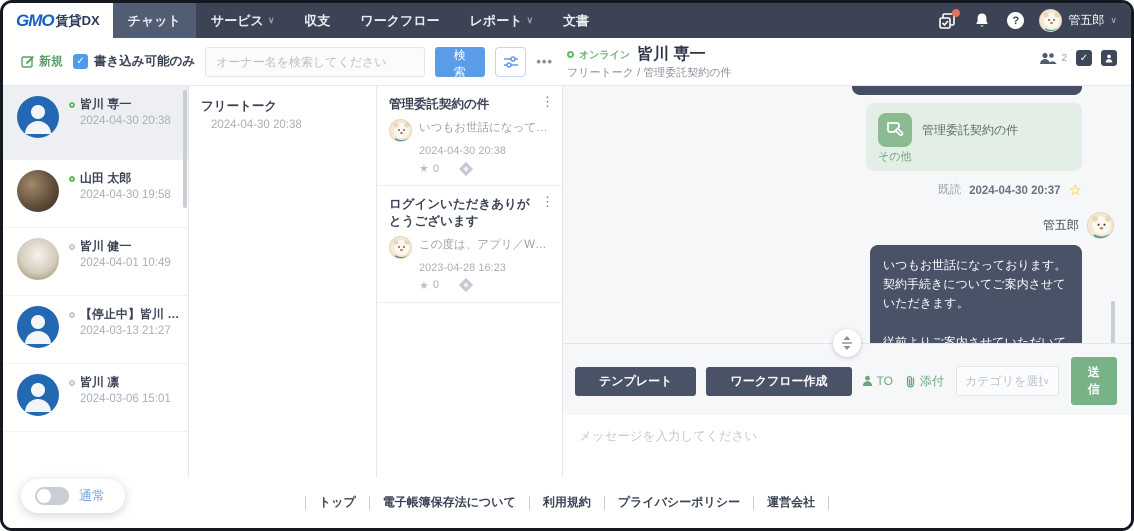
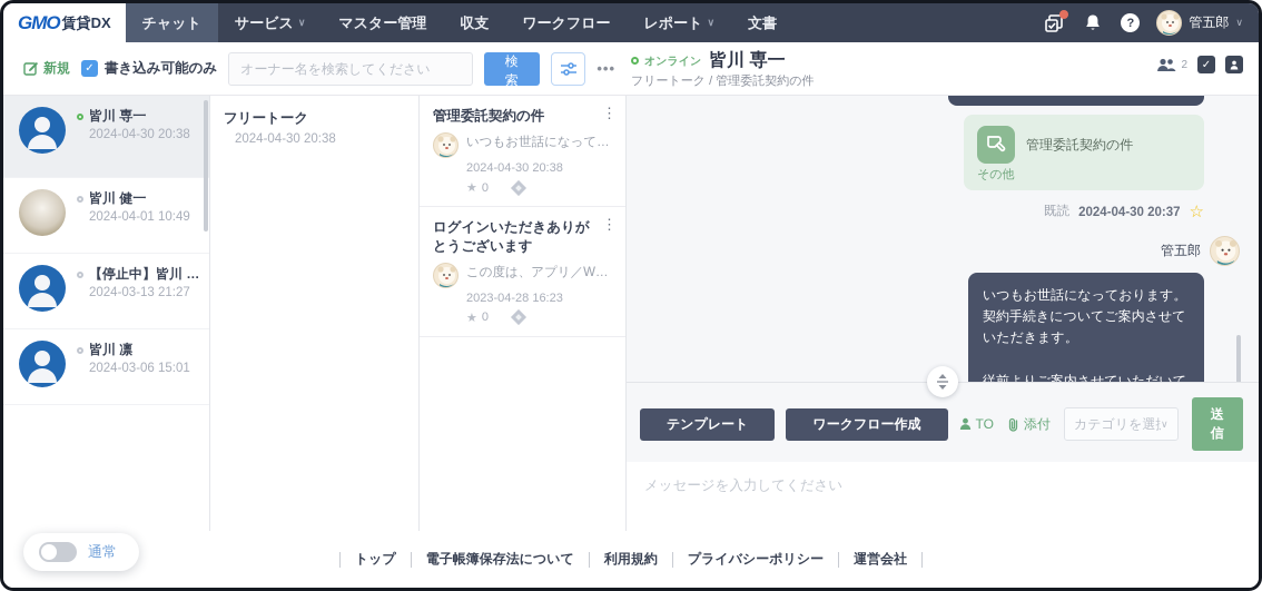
  GMO
  賃貸DX
  チャット
  サービス
  ∨
+ マスター管理
  収支
  ワークフロー
  レポート
  ∨
  文書
  ?
  管五郎
  ∨
  新規
  ✓
  書き込み可能のみ
  オーナー名を検索してください
  検索
  •••
  オンライン
  皆川 専一
  フリートーク / 管理委託契約の件
  2
  ✓
  皆川 専一
  2024-04-30 20:38
- 山田 太郎
- 2024-04-30 19:58
  皆川 健一
  2024-04-01 10:49
  【停止中】皆川 徳
  2024-03-13 21:27
  皆川 凛
  2024-03-06 15:01
  フリートーク
  2024-04-30 20:38
  ⋮
  管理委託契約の件
  いつもお世話になってお
  2024-04-30 20:38
  ★
  0
  ⋮
  ログインいただきありがとうございます
  この度は、アプリ／WEB
  2023-04-28 16:23
  ★
  0
  管理委託契約の件
  その他
  既読
  2024-04-30 20:37
  ☆
  管五郎
  いつもお世話になっております。
  契約手続きについてご案内させていただきます。
  テンプレート
  ワークフロー作成
  TO
  添付
  カテゴリを選
  ∨
  送信
  メッセージを入力してください
  トップ
  電子帳簿保存法について
  利用規約
  プライバシーポリシー
  運営会社
  通常
